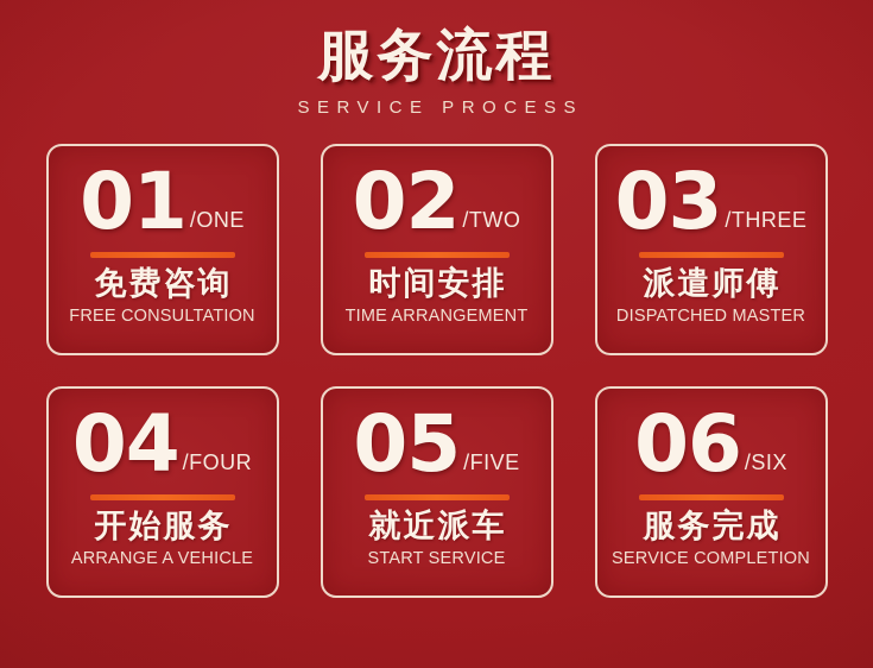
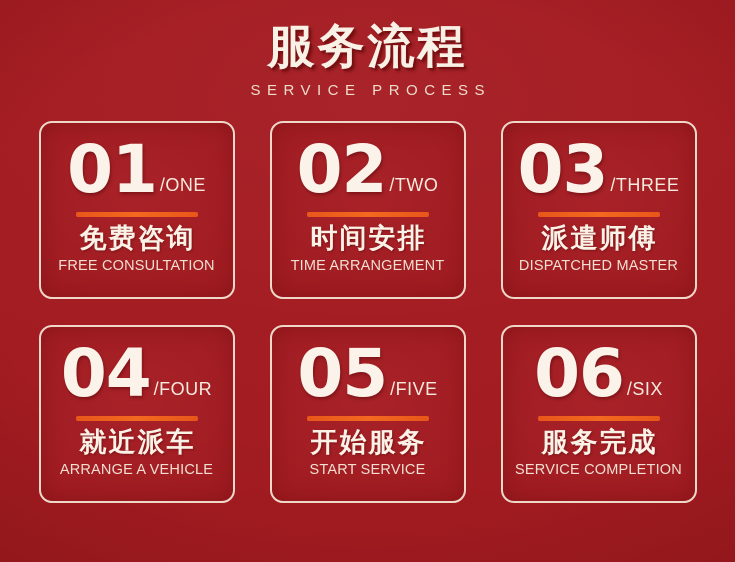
  服务流程
  SERVICE PROCESS
  01
  /ONE
  免费咨询
  FREE CONSULTATION
  02
  /TWO
  时间安排
  TIME ARRANGEMENT
  03
  /THREE
  派遣师傅
  DISPATCHED MASTER
  04
  /FOUR
- 开始服务
+ 就近派车
  ARRANGE A VEHICLE
  05
  /FIVE
- 就近派车
+ 开始服务
  START SERVICE
  06
  /SIX
  服务完成
  SERVICE COMPLETION
